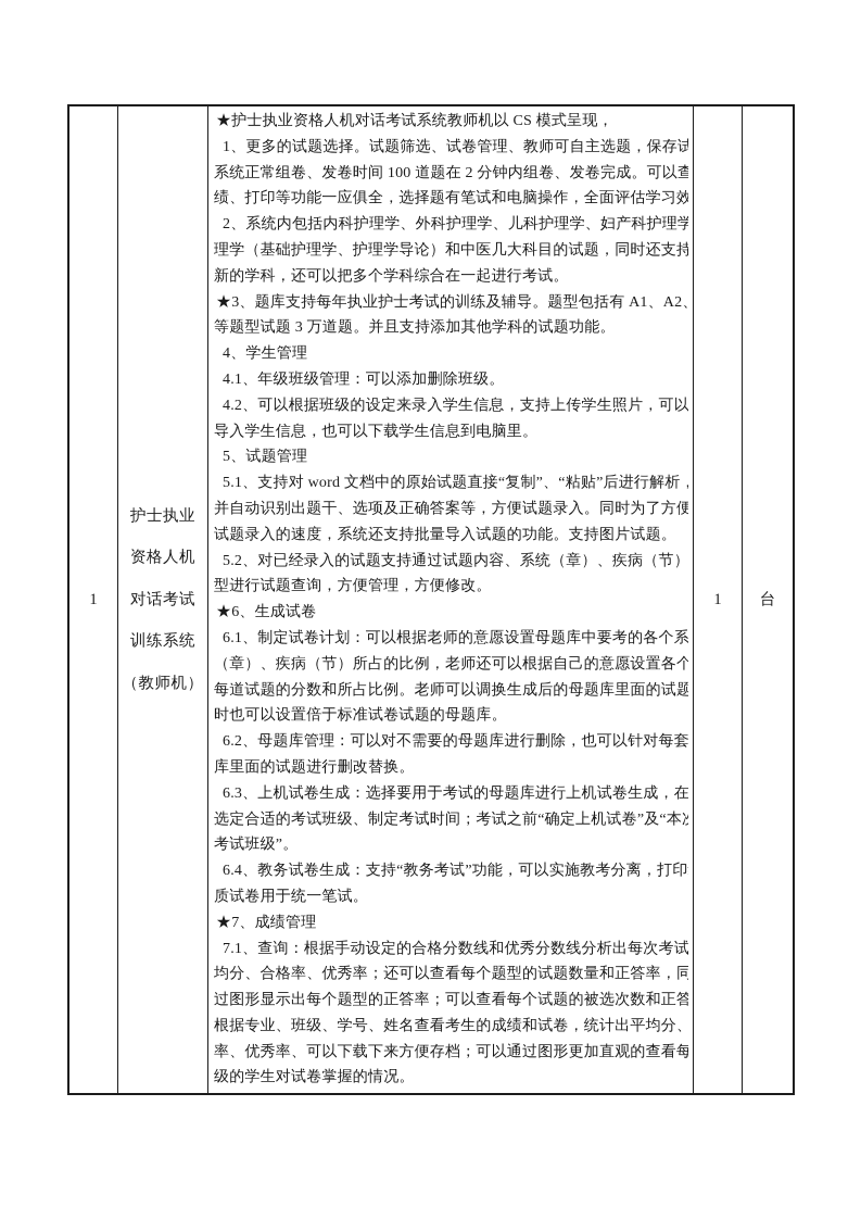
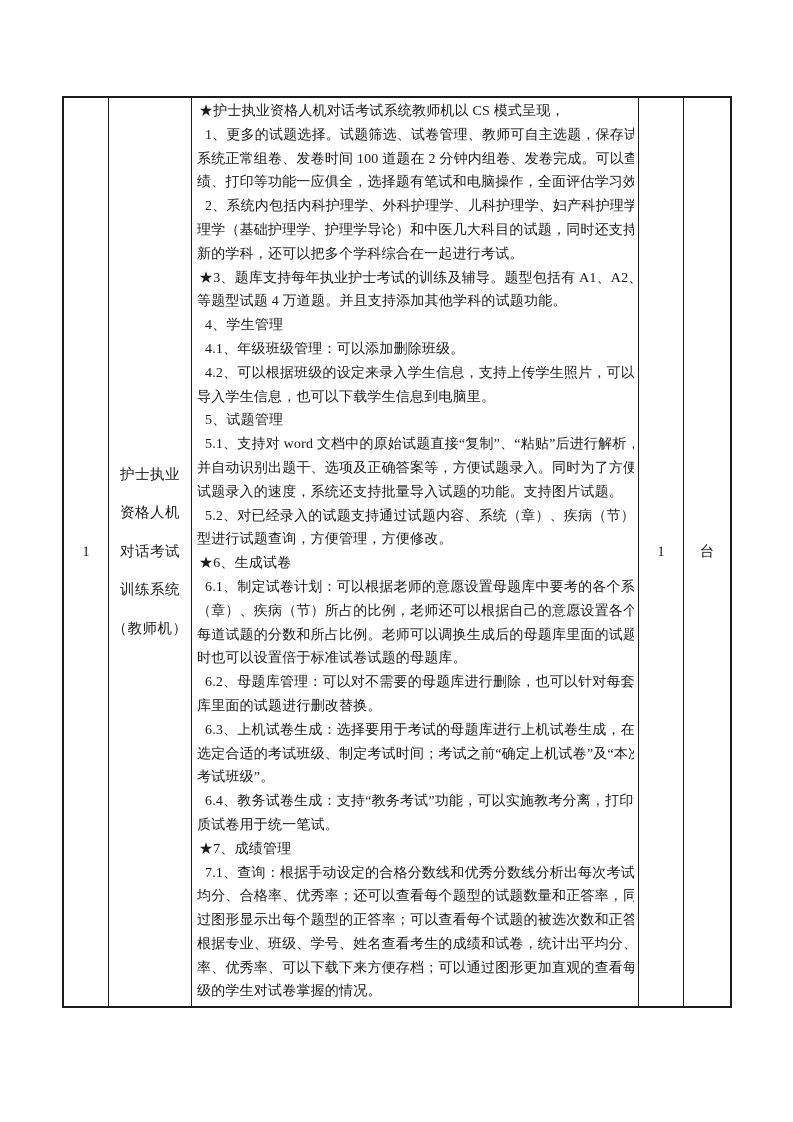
- 1	护士执业资格人机对话考试训练系统（教师机）	★护士执业资格人机对话考试系统教师机以 CS 模式呈现，1、更多的试题选择。试题筛选、试卷管理、教师可自主选题，保存试系统正常组卷、发卷时间 100 道题在 2 分钟内组卷、发卷完成。可以查绩、打印等功能一应俱全，选择题有笔试和电脑操作，全面评估学习效2、系统内包括内科护理学、外科护理学、儿科护理学、妇产科护理学理学（基础护理学、护理学导论）和中医几大科目的试题，同时还支持新的学科，还可以把多个学科综合在一起进行考试。★3、题库支持每年执业护士考试的训练及辅导。题型包括有 A1、A2等题型试题 3 万道题。并且支持添加其他学科的试题功能。4、学生管理4.1、年级班级管理：可以添加删除班级。4.2、可以根据班级的设定来录入学生信息，支持上传学生照片，可以导入学生信息，也可以下载学生信息到电脑里。5、试题管理5.1、支持对 word 文档中的原始试题直接“复制”、“粘贴”后进行解析，并自动识别出题干、选项及正确答案等，方便试题录入。同时为了方便试题录入的速度，系统还支持批量导入试题的功能。支持图片试题。5.2、对已经录入的试题支持通过试题内容、系统（章）、疾病（节）型进行试题查询，方便管理，方便修改。★6、生成试卷6.1、制定试卷计划：可以根据老师的意愿设置母题库中要考的各个系（章）、疾病（节）所占的比例，老师还可以根据自己的意愿设置各个每道试题的分数和所占比例。老师可以调换生成后的母题库里面的试题时也可以设置倍于标准试卷试题的母题库。6.2、母题库管理：可以对不需要的母题库进行删除，也可以针对每套库里面的试题进行删改替换。6.3、上机试卷生成：选择要用于考试的母题库进行上机试卷生成，在选定合适的考试班级、制定考试时间；考试之前“确定上机试卷”及“本考试班级”。6.4、教务试卷生成：支持“教务考试”功能，可以实施教考分离，打印质试卷用于统一笔试。★7、成绩管理7.1、查询：根据手动设定的合格分数线和优秀分数线分析出每次考试均分、合格率、优秀率；还可以查看每个题型的试题数量和正答率，同过图形显示出每个题型的正答率；可以查看每个试题的被选次数和正答根据专业、班级、学号、姓名查看考生的成绩和试卷，统计出平均分、率、优秀率、可以下载下来方便存档；可以通过图形更加直观的查看每级的学生对试卷掌握的情况。	1	台
+ 1	护士执业资格人机对话考试训练系统（教师机）	★护士执业资格人机对话考试系统教师机以 CS 模式呈现，1、更多的试题选择。试题筛选、试卷管理、教师可自主选题，保存试系统正常组卷、发卷时间 100 道题在 2 分钟内组卷、发卷完成。可以查绩、打印等功能一应俱全，选择题有笔试和电脑操作，全面评估学习效2、系统内包括内科护理学、外科护理学、儿科护理学、妇产科护理学理学（基础护理学、护理学导论）和中医几大科目的试题，同时还支持新的学科，还可以把多个学科综合在一起进行考试。★3、题库支持每年执业护士考试的训练及辅导。题型包括有 A1、A2等题型试题 4 万道题。并且支持添加其他学科的试题功能。4、学生管理4.1、年级班级管理：可以添加删除班级。4.2、可以根据班级的设定来录入学生信息，支持上传学生照片，可以导入学生信息，也可以下载学生信息到电脑里。5、试题管理5.1、支持对 word 文档中的原始试题直接“复制”、“粘贴”后进行解析，并自动识别出题干、选项及正确答案等，方便试题录入。同时为了方便试题录入的速度，系统还支持批量导入试题的功能。支持图片试题。5.2、对已经录入的试题支持通过试题内容、系统（章）、疾病（节）型进行试题查询，方便管理，方便修改。★6、生成试卷6.1、制定试卷计划：可以根据老师的意愿设置母题库中要考的各个系（章）、疾病（节）所占的比例，老师还可以根据自己的意愿设置各个每道试题的分数和所占比例。老师可以调换生成后的母题库里面的试题时也可以设置倍于标准试卷试题的母题库。6.2、母题库管理：可以对不需要的母题库进行删除，也可以针对每套库里面的试题进行删改替换。6.3、上机试卷生成：选择要用于考试的母题库进行上机试卷生成，在选定合适的考试班级、制定考试时间；考试之前“确定上机试卷”及“本考试班级”。6.4、教务试卷生成：支持“教务考试”功能，可以实施教考分离，打印质试卷用于统一笔试。★7、成绩管理7.1、查询：根据手动设定的合格分数线和优秀分数线分析出每次考试均分、合格率、优秀率；还可以查看每个题型的试题数量和正答率，同过图形显示出每个题型的正答率；可以查看每个试题的被选次数和正答根据专业、班级、学号、姓名查看考生的成绩和试卷，统计出平均分、率、优秀率、可以下载下来方便存档；可以通过图形更加直观的查看每级的学生对试卷掌握的情况。	1	台
